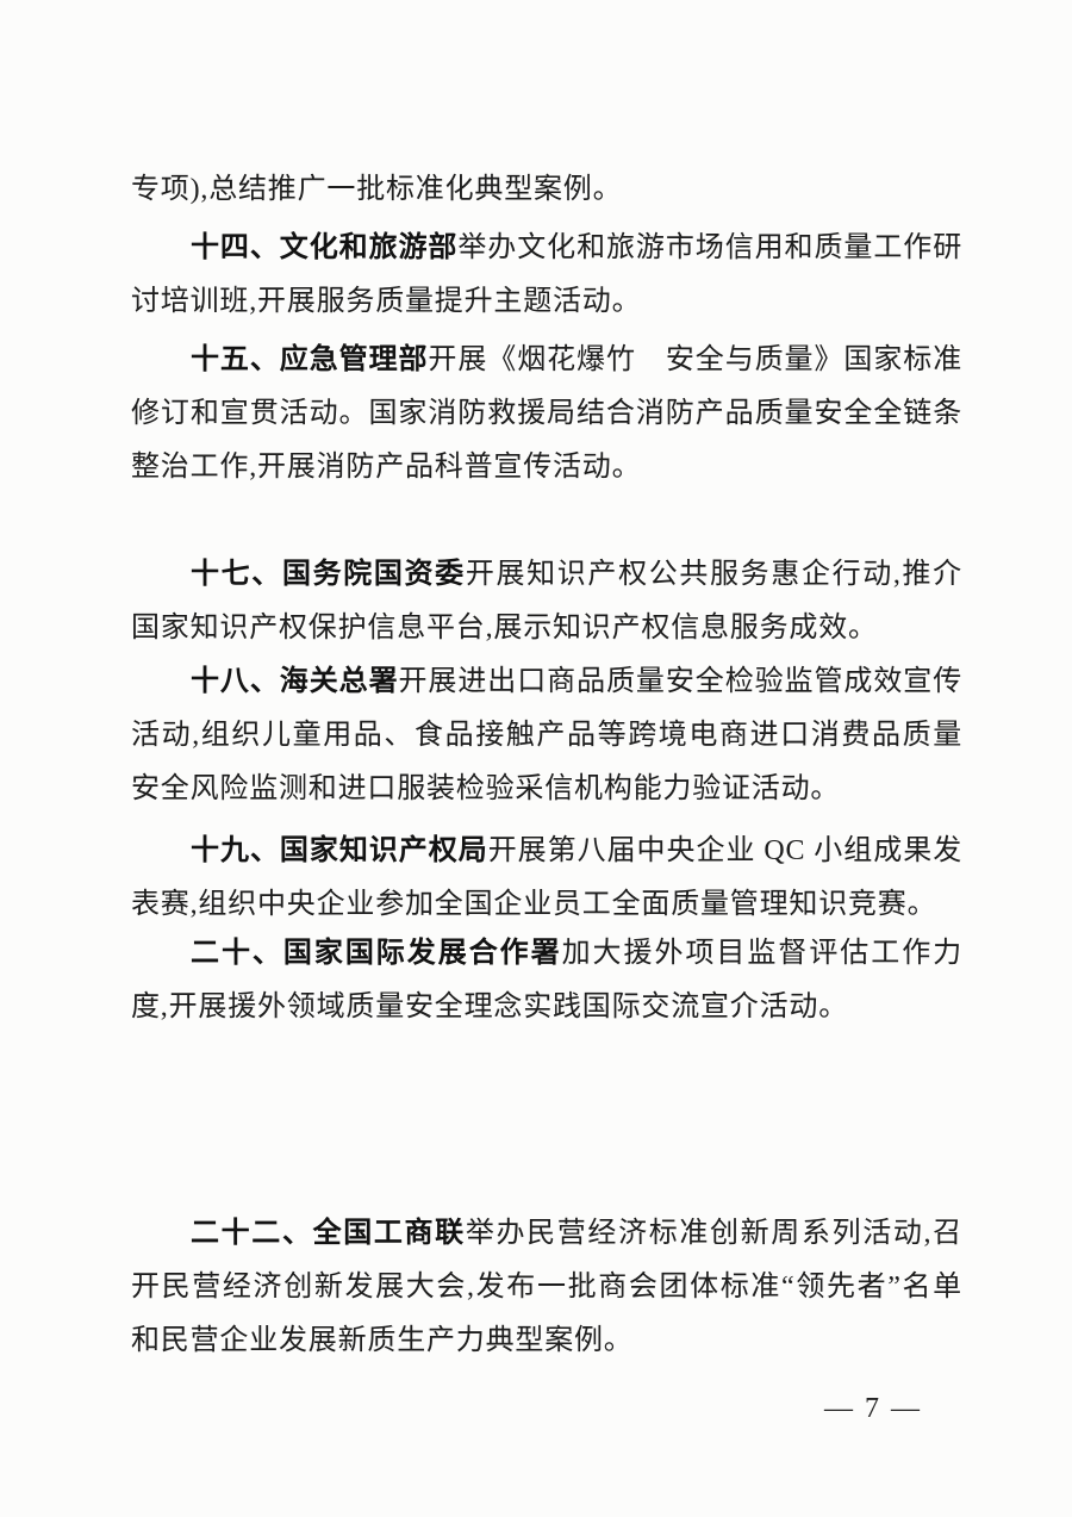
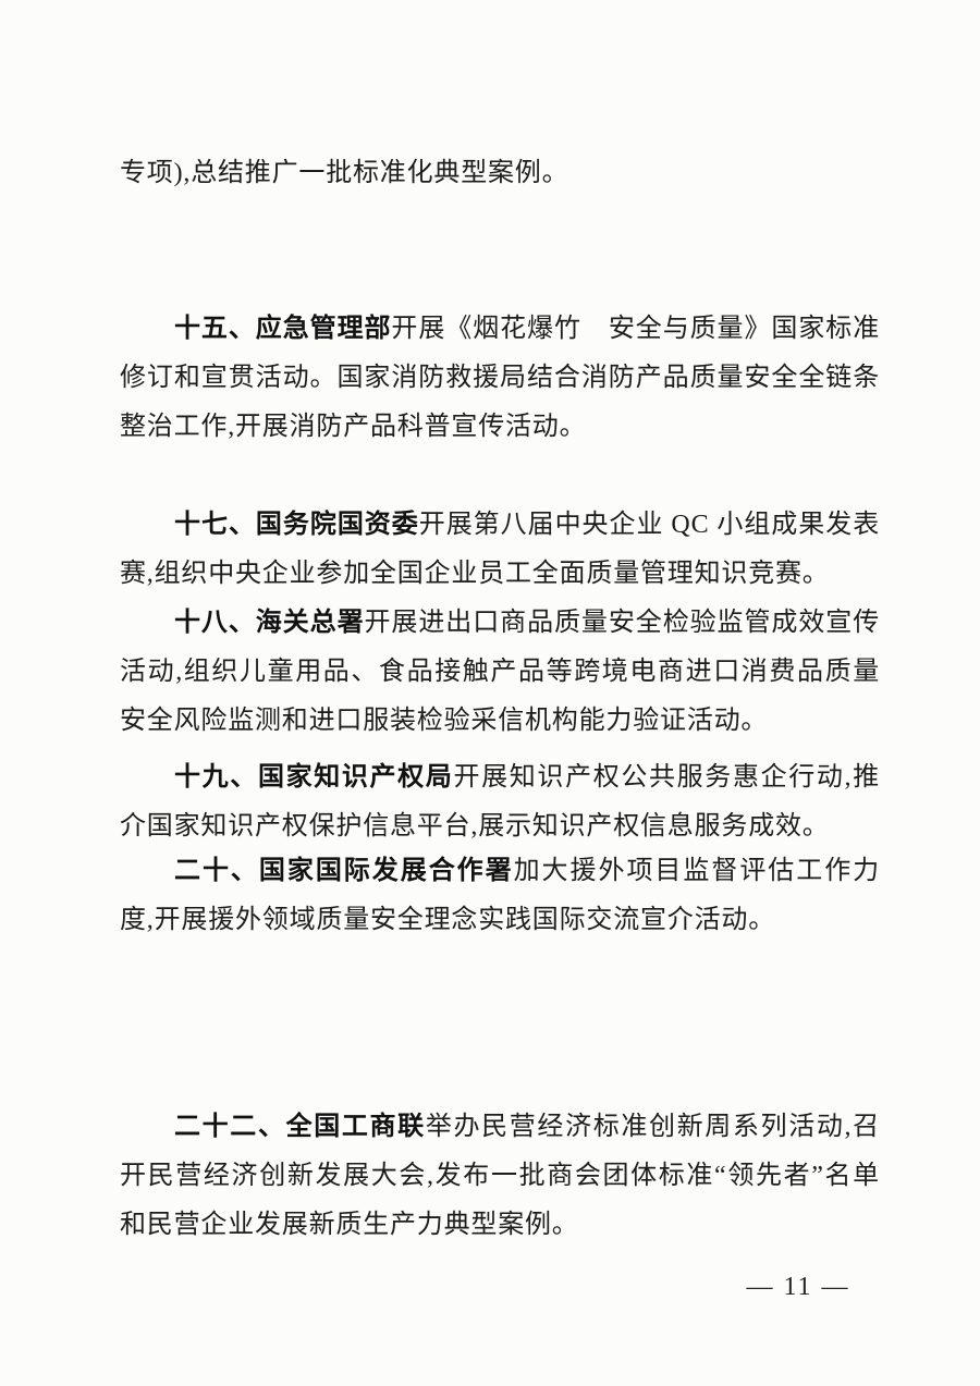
  专项),总结推广一批标准化典型案例。
- 十四、文化和旅游部举办文化和旅游市场信用和质量工作研讨培训班,开展服务质量提升主题活动。
  十五、应急管理部开展《烟花爆竹 安全与质量》国家标准修订和宣贯活动。国家消防救援局结合消防产品质量安全全链条整治工作,开展消防产品科普宣传活动。
- 十七、国务院国资委开展知识产权公共服务惠企行动,推介国家知识产权保护信息平台,展示知识产权信息服务成效。
+ 十七、国务院国资委开展第八届中央企业 QC 小组成果发表赛,组织中央企业参加全国企业员工全面质量管理知识竞赛。
  十八、海关总署开展进出口商品质量安全检验监管成效宣传活动,组织儿童用品、食品接触产品等跨境电商进口消费品质量安全风险监测和进口服装检验采信机构能力验证活动。
- 十九、国家知识产权局开展第八届中央企业 QC 小组成果发表赛,组织中央企业参加全国企业员工全面质量管理知识竞赛。
+ 十九、国家知识产权局开展知识产权公共服务惠企行动,推介国家知识产权保护信息平台,展示知识产权信息服务成效。
  二十、国家国际发展合作署加大援外项目监督评估工作力度,开展援外领域质量安全理念实践国际交流宣介活动。
  二十二、全国工商联举办民营经济标准创新周系列活动,召开民营经济创新发展大会,发布一批商会团体标准“领先者”名单和民营企业发展新质生产力典型案例。
- — 7 —
+ — 11 —
